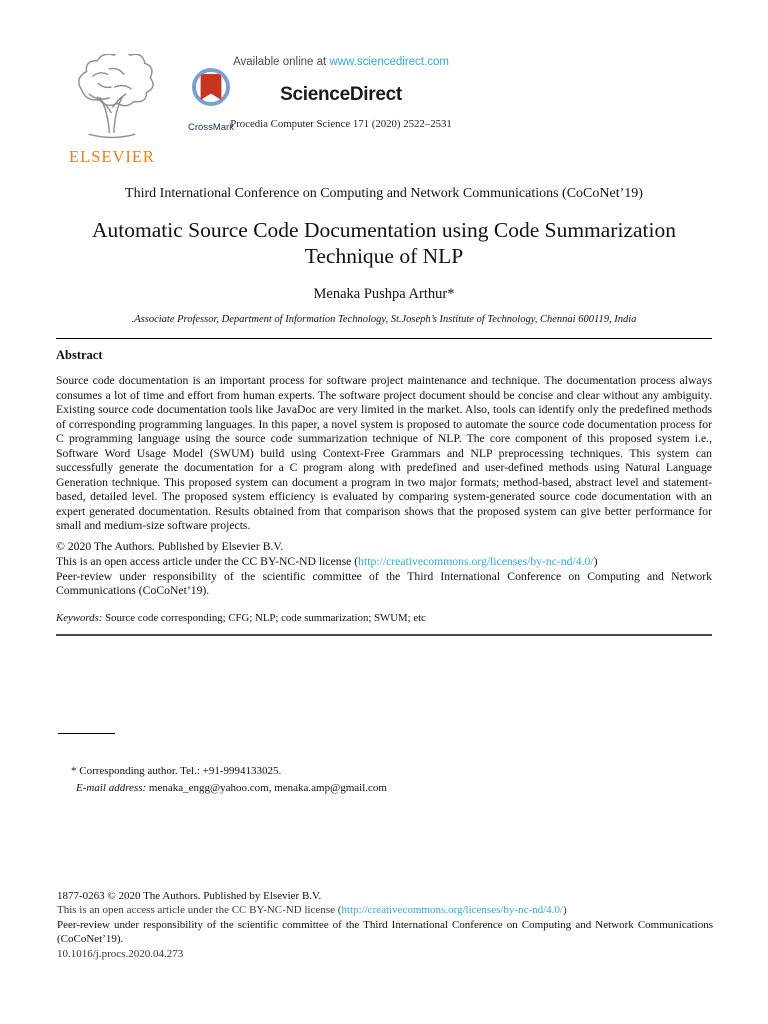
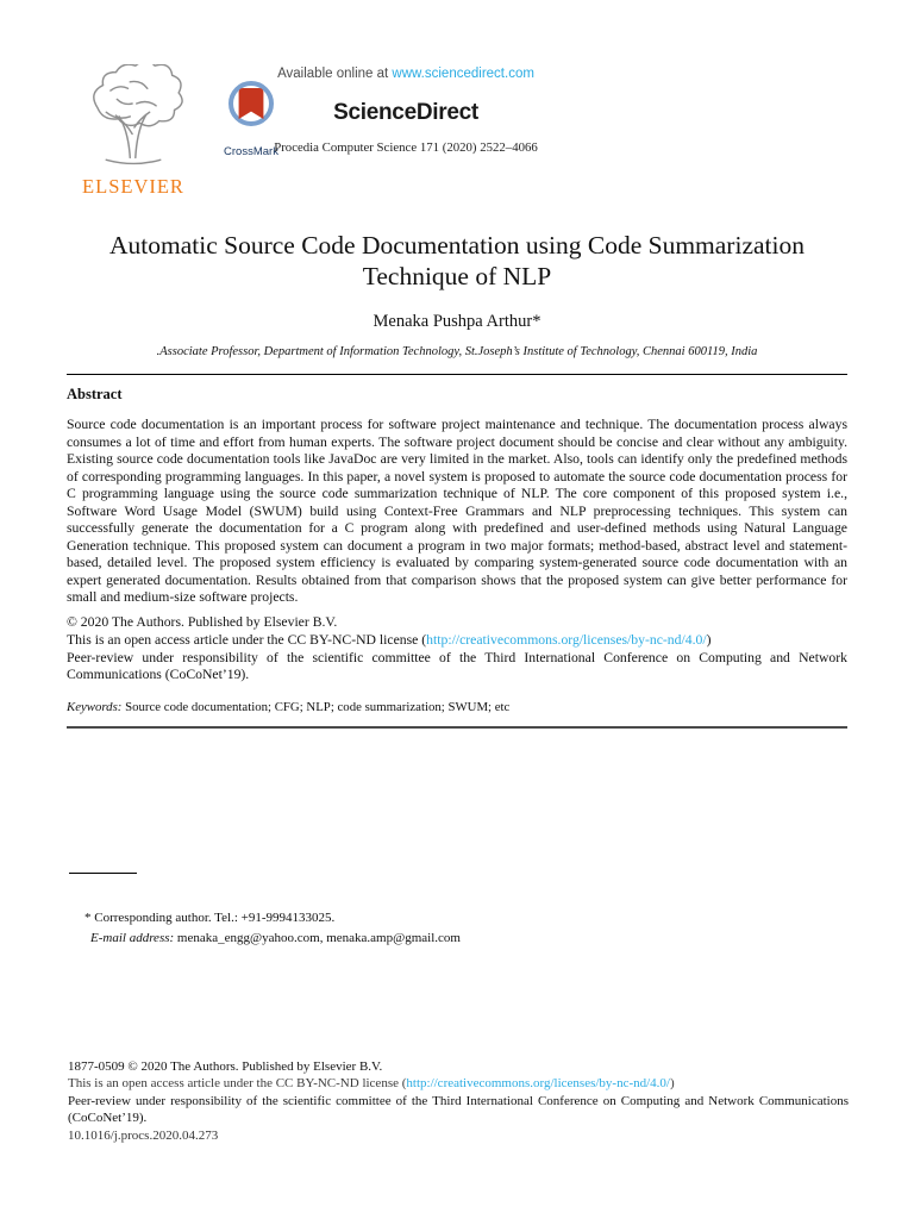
  ELSEVIER
  CrossMark
  Available online at www.sciencedirect.com
  ScienceDirect
- Procedia Computer Science 171 (2020) 2522–2531
+ Procedia Computer Science 171 (2020) 2522–4066
- Third International Conference on Computing and Network Communications (CoCoNet’19)
  Automatic Source Code Documentation using Code Summarization Technique of NLP
  Menaka Pushpa Arthur*
  .Associate Professor, Department of Information Technology, St.Joseph’s Institute of Technology, Chennai 600119, India
  Abstract
  Source code documentation is an important process for software project maintenance and technique. The documentation process always consumes a lot of time and effort from human experts. The software project document should be concise and clear without any ambiguity. Existing source code documentation tools like JavaDoc are very limited in the market. Also, tools can identify only the predefined methods of corresponding programming languages. In this paper, a novel system is proposed to automate the source code documentation process for C programming language using the source code summarization technique of NLP. The core component of this proposed system i.e., Software Word Usage Model (SWUM) build using Context-Free Grammars and NLP preprocessing techniques. This system can successfully generate the documentation for a C program along with predefined and user-defined methods using Natural Language Generation technique. This proposed system can document a program in two major formats; method-based, abstract level and statement-based, detailed level. The proposed system efficiency is evaluated by comparing system-generated source code documentation with an expert generated documentation. Results obtained from that comparison shows that the proposed system can give better performance for small and medium-size software projects.
  © 2020 The Authors. Published by Elsevier B.V.
  This is an open access article under the CC BY-NC-ND license (http://creativecommons.org/licenses/by-nc-nd/4.0/)
  Peer-review under responsibility of the scientific committee of the Third International Conference on Computing and Network Communications (CoCoNet’19).
- Keywords: Source code corresponding; CFG; NLP; code summarization; SWUM; etc
+ Keywords: Source code documentation; CFG; NLP; code summarization; SWUM; etc
  * Corresponding author. Tel.: +91-9994133025.
  E-mail address: menaka_engg@yahoo.com, menaka.amp@gmail.com
- 1877-0263 © 2020 The Authors. Published by Elsevier B.V.
+ 1877-0509 © 2020 The Authors. Published by Elsevier B.V.
  This is an open access article under the CC BY-NC-ND license (http://creativecommons.org/licenses/by-nc-nd/4.0/)
  Peer-review under responsibility of the scientific committee of the Third International Conference on Computing and Network Communications (CoCoNet’19).
  10.1016/j.procs.2020.04.273
